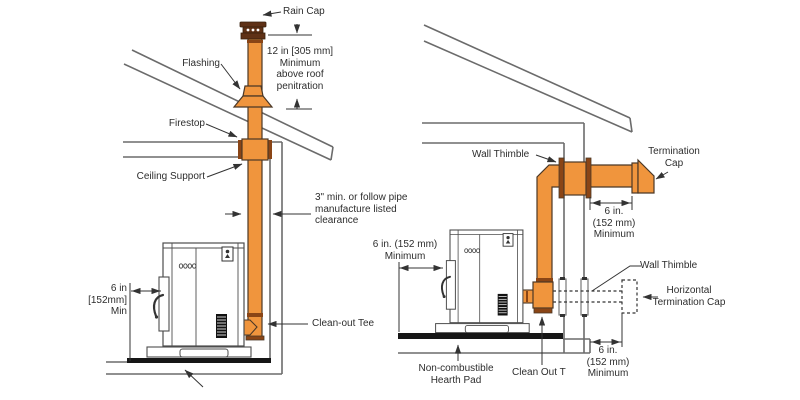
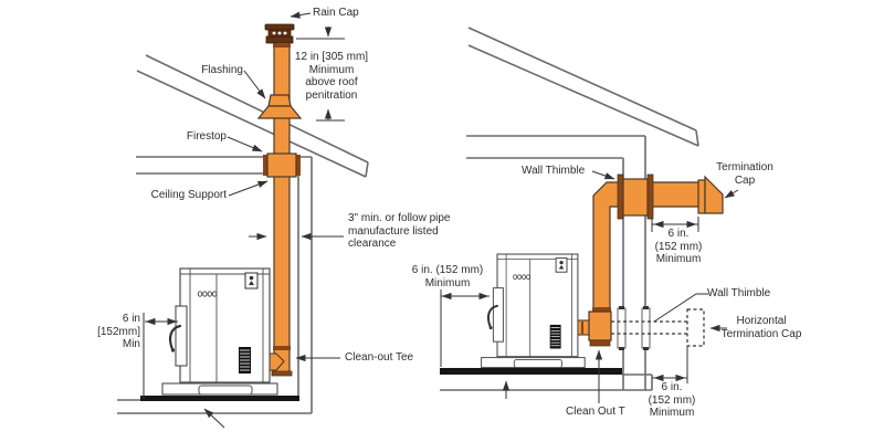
  Rain Cap
  12 in [305 mm]
  Minimum
  above roof
  penitration
  Flashing
  Firestop
  Ceiling Support
  3" min. or follow pipe
  manufacture listed
  clearance
  6 in
  [152mm]
  Min
  Clean-out Tee
  Wall Thimble
  Termination
  Cap
  6 in.
  (152 mm)
  Minimum
  6 in. (152 mm)
  Minimum
  Wall Thimble
  Horizontal
  Termination Cap
- Non-combustible
- Hearth Pad
  Clean Out T
  6 in.
  (152 mm)
  Minimum
